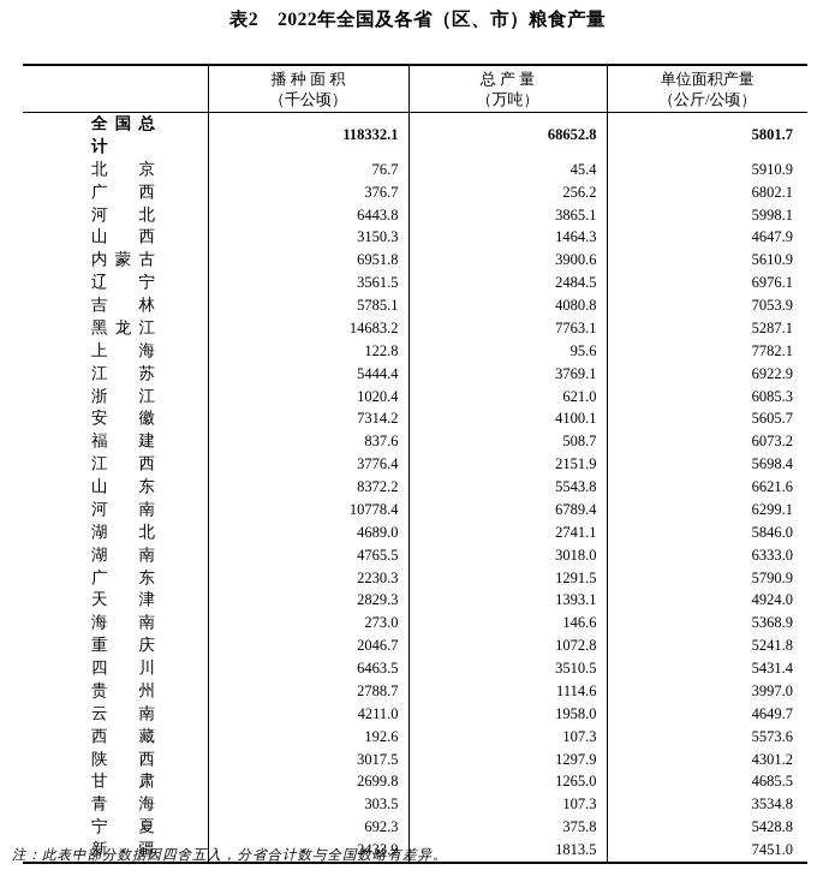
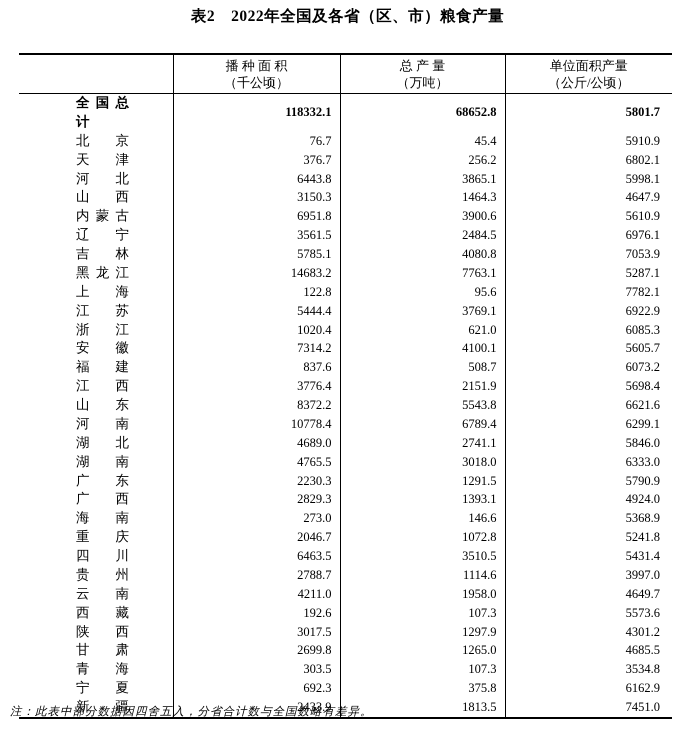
  表2 2022年全国及各省（区、市）粮食产量
  	播 种 面 积 （千公顷）	总 产 量 （万吨）	单位面积产量 （公斤/公顷）
  全国总计	118332.1	68652.8	5801.7
  北京	76.7	45.4	5910.9
- 广西	376.7	256.2	6802.1
+ 天津	376.7	256.2	6802.1
  河北	6443.8	3865.1	5998.1
  山西	3150.3	1464.3	4647.9
  内蒙古	6951.8	3900.6	5610.9
  辽宁	3561.5	2484.5	6976.1
  吉林	5785.1	4080.8	7053.9
  黑龙江	14683.2	7763.1	5287.1
  上海	122.8	95.6	7782.1
  江苏	5444.4	3769.1	6922.9
  浙江	1020.4	621.0	6085.3
  安徽	7314.2	4100.1	5605.7
  福建	837.6	508.7	6073.2
  江西	3776.4	2151.9	5698.4
  山东	8372.2	5543.8	6621.6
  河南	10778.4	6789.4	6299.1
  湖北	4689.0	2741.1	5846.0
  湖南	4765.5	3018.0	6333.0
  广东	2230.3	1291.5	5790.9
- 天津	2829.3	1393.1	4924.0
+ 广西	2829.3	1393.1	4924.0
  海南	273.0	146.6	5368.9
  重庆	2046.7	1072.8	5241.8
  四川	6463.5	3510.5	5431.4
  贵州	2788.7	1114.6	3997.0
  云南	4211.0	1958.0	4649.7
  西藏	192.6	107.3	5573.6
  陕西	3017.5	1297.9	4301.2
  甘肃	2699.8	1265.0	4685.5
  青海	303.5	107.3	3534.8
- 宁夏	692.3	375.8	5428.8
+ 宁夏	692.3	375.8	6162.9
  新疆	2433.9	1813.5	7451.0
  注：此表中部分数据因四舍五入，分省合计数与全国数略有差异。
